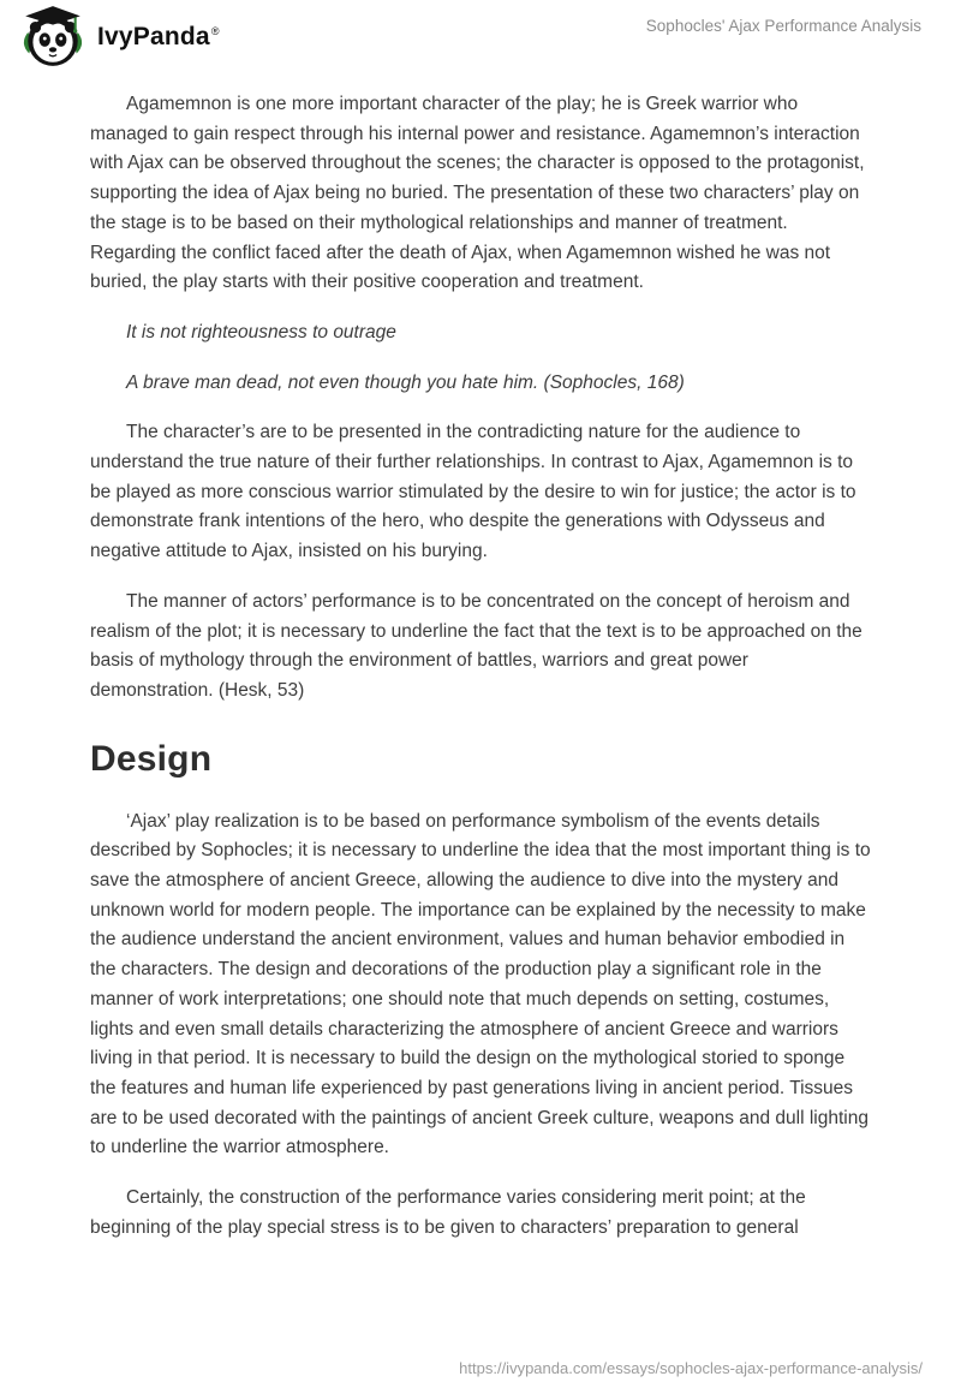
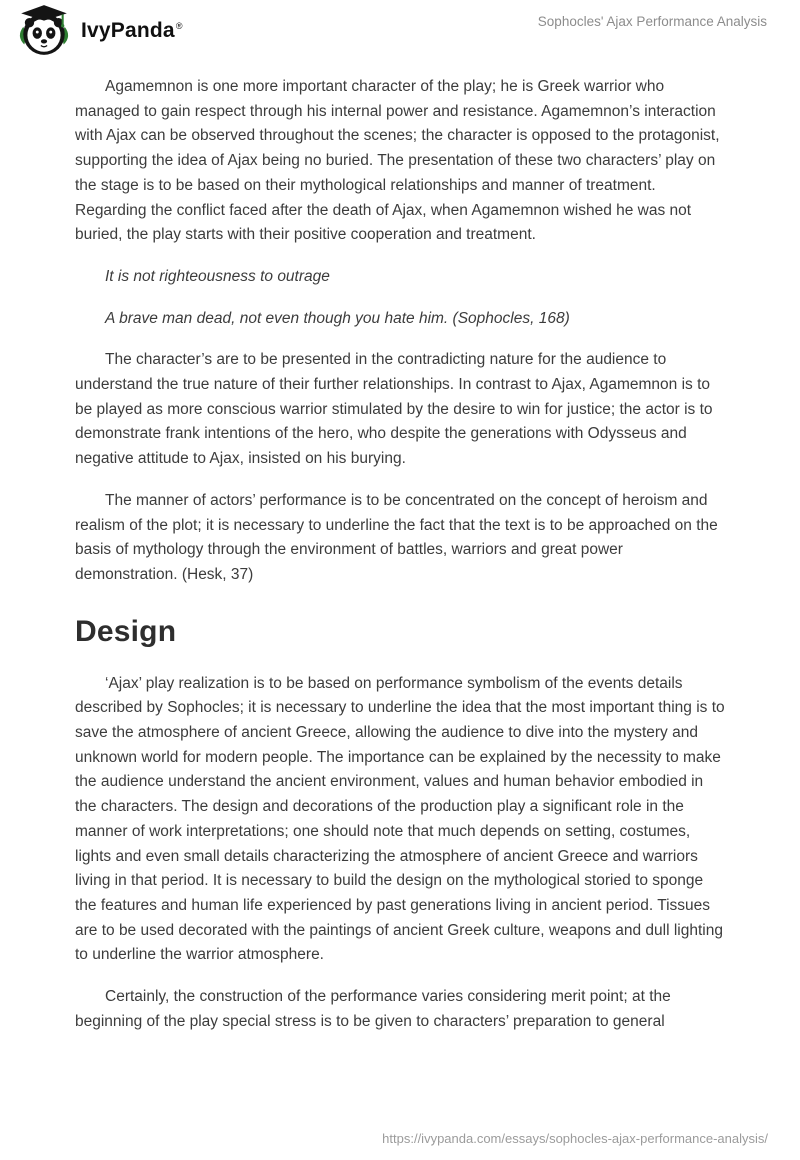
  IvyPanda®
  Sophocles' Ajax Performance Analysis
  Agamemnon is one more important character of the play; he is Greek warrior who managed to gain respect through his internal power and resistance. Agamemnon’s interaction with Ajax can be observed throughout the scenes; the character is opposed to the protagonist, supporting the idea of Ajax being no buried. The presentation of these two characters’ play on the stage is to be based on their mythological relationships and manner of treatment. Regarding the conflict faced after the death of Ajax, when Agamemnon wished he was not buried, the play starts with their positive cooperation and treatment.
  It is not righteousness to outrage
  A brave man dead, not even though you hate him. (Sophocles, 168)
  The character’s are to be presented in the contradicting nature for the audience to understand the true nature of their further relationships. In contrast to Ajax, Agamemnon is to be played as more conscious warrior stimulated by the desire to win for justice; the actor is to demonstrate frank intentions of the hero, who despite the generations with Odysseus and negative attitude to Ajax, insisted on his burying.
- The manner of actors’ performance is to be concentrated on the concept of heroism and realism of the plot; it is necessary to underline the fact that the text is to be approached on the basis of mythology through the environment of battles, warriors and great power demonstration. (Hesk, 53)
+ The manner of actors’ performance is to be concentrated on the concept of heroism and realism of the plot; it is necessary to underline the fact that the text is to be approached on the basis of mythology through the environment of battles, warriors and great power demonstration. (Hesk, 37)
  Design
  ‘Ajax’ play realization is to be based on performance symbolism of the events details described by Sophocles; it is necessary to underline the idea that the most important thing is to save the atmosphere of ancient Greece, allowing the audience to dive into the mystery and unknown world for modern people. The importance can be explained by the necessity to make the audience understand the ancient environment, values and human behavior embodied in the characters. The design and decorations of the production play a significant role in the manner of work interpretations; one should note that much depends on setting, costumes, lights and even small details characterizing the atmosphere of ancient Greece and warriors living in that period. It is necessary to build the design on the mythological storied to sponge the features and human life experienced by past generations living in ancient period. Tissues are to be used decorated with the paintings of ancient Greek culture, weapons and dull lighting to underline the warrior atmosphere.
  Certainly, the construction of the performance varies considering merit point; at the beginning of the play special stress is to be given to characters’ preparation to general
  https://ivypanda.com/essays/sophocles-ajax-performance-analysis/
